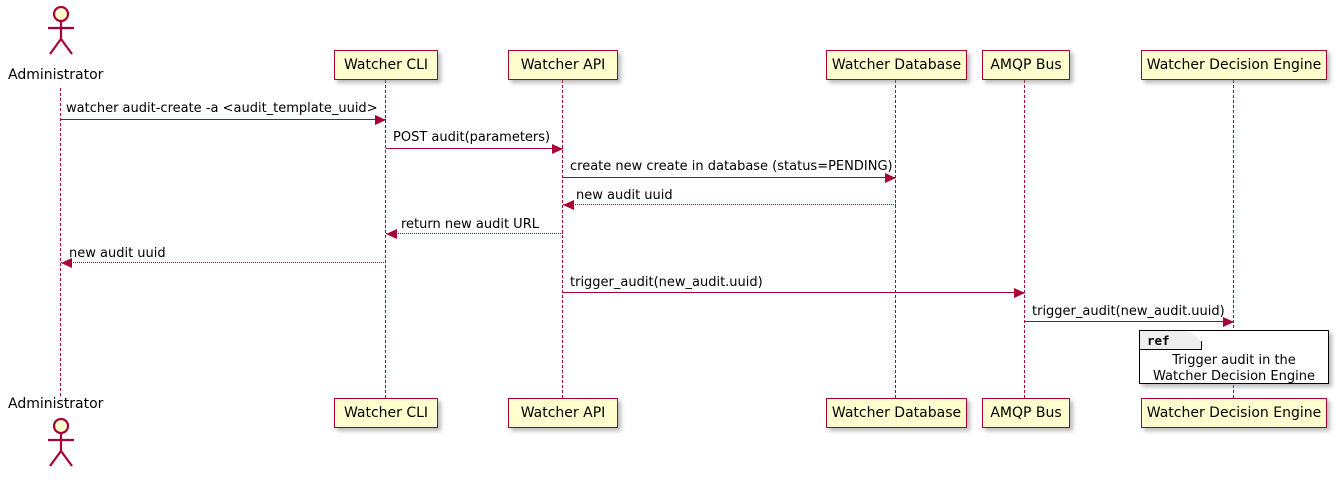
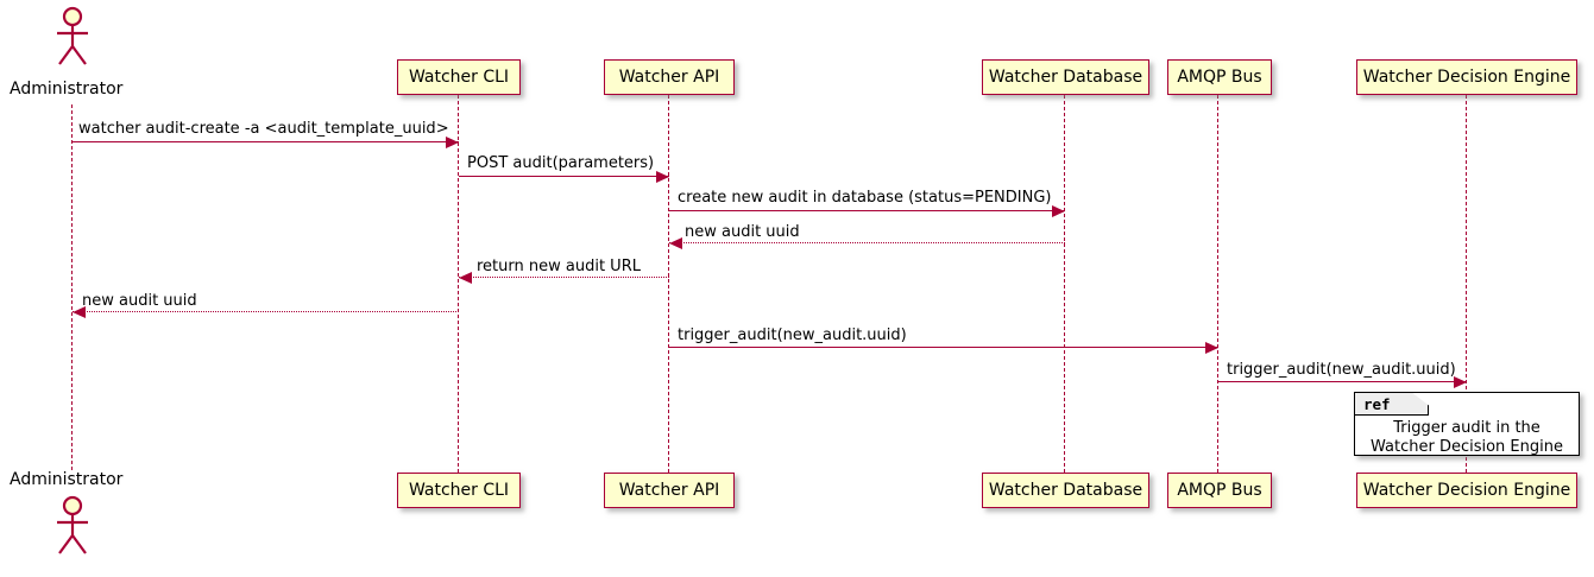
  Watcher CLI
  Watcher CLI
  Watcher API
  Watcher API
  Watcher Database
  Watcher Database
  AMQP Bus
  AMQP Bus
  Watcher Decision Engine
  Watcher Decision Engine
  Administrator
  Administrator
  watcher audit-create -a <audit_template_uuid>
  POST audit(parameters)
- create new create in database (status=PENDING)
+ create new audit in database (status=PENDING)
  new audit uuid
  return new audit URL
  new audit uuid
  trigger_audit(new_audit.uuid)
  trigger_audit(new_audit.uuid)
  ref
  Trigger audit in the
  Watcher Decision Engine
